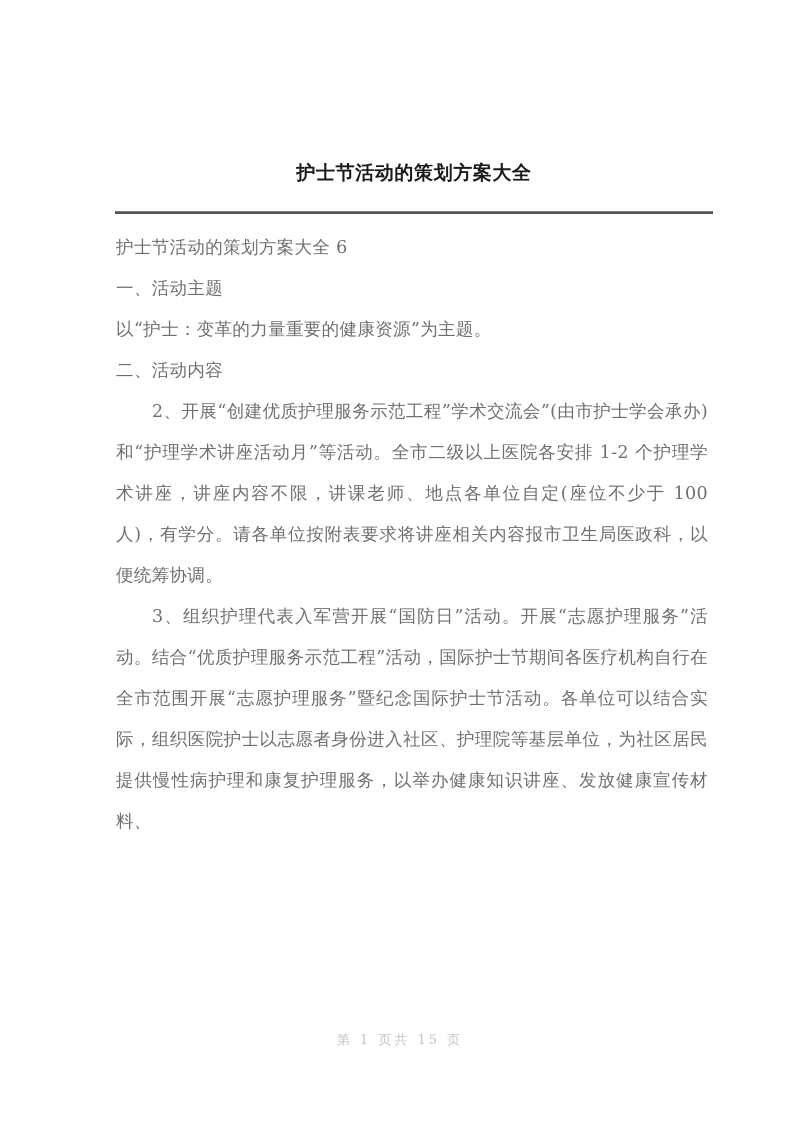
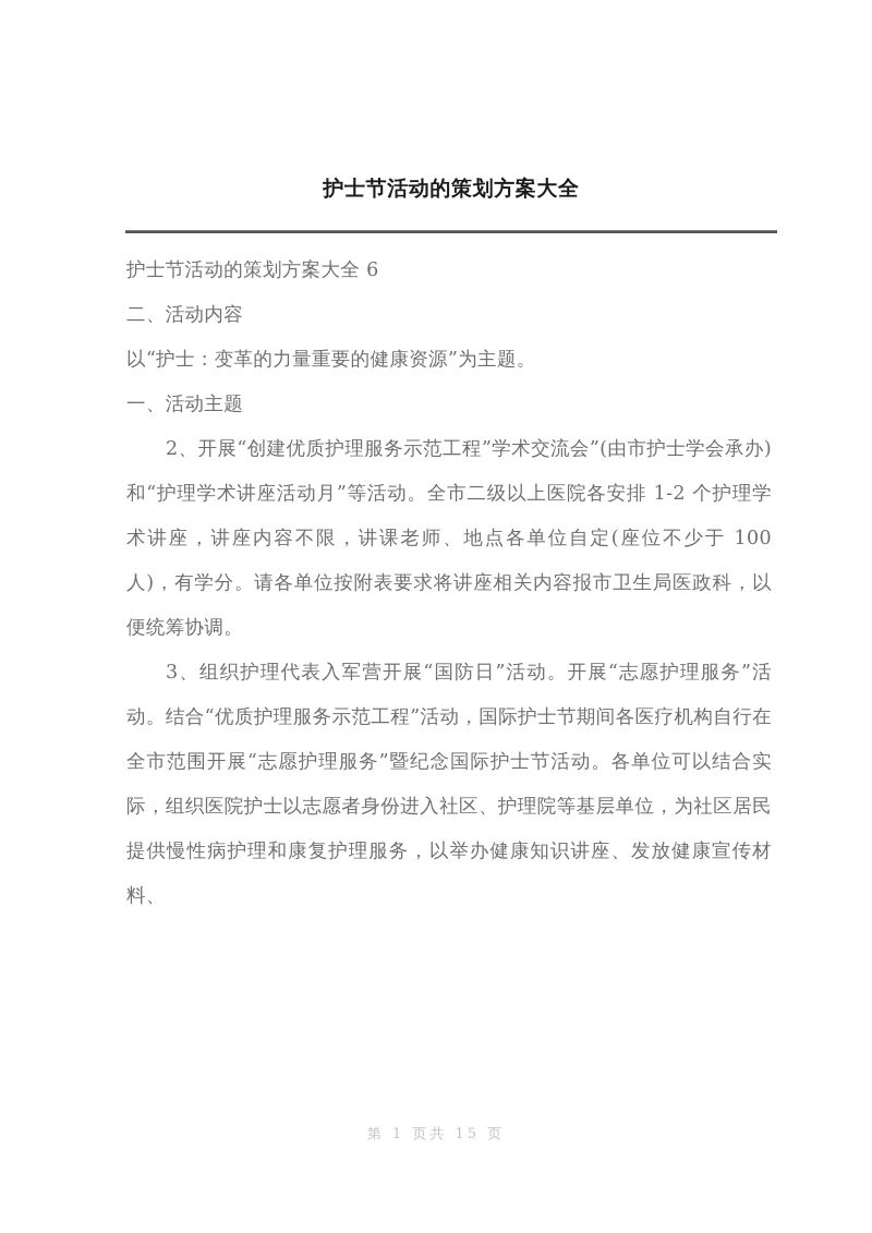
  护士节活动的策划方案大全
  护士节活动的策划方案大全 6
- 一、活动主题
+ 二、活动内容
  以“护士：变革的力量重要的健康资源”为主题。
- 二、活动内容
+ 一、活动主题
  2、开展“创建优质护理服务示范工程”学术交流会”(由市护士学会承办)和“护理学术讲座活动月”等活动。全市二级以上医院各安排 1-2 个护理学术讲座，讲座内容不限，讲课老师、地点各单位自定(座位不少于 100 人)，有学分。请各单位按附表要求将讲座相关内容报市卫生局医政科，以便统筹协调。
  3、组织护理代表入军营开展“国防日”活动。开展“志愿护理服务”活动。结合“优质护理服务示范工程”活动，国际护士节期间各医疗机构自行在全市范围开展“志愿护理服务”暨纪念国际护士节活动。各单位可以结合实际，组织医院护士以志愿者身份进入社区、护理院等基层单位，为社区居民提供慢性病护理和康复护理服务，以举办健康知识讲座、发放健康宣传材料、
  第 1 页共 15 页
